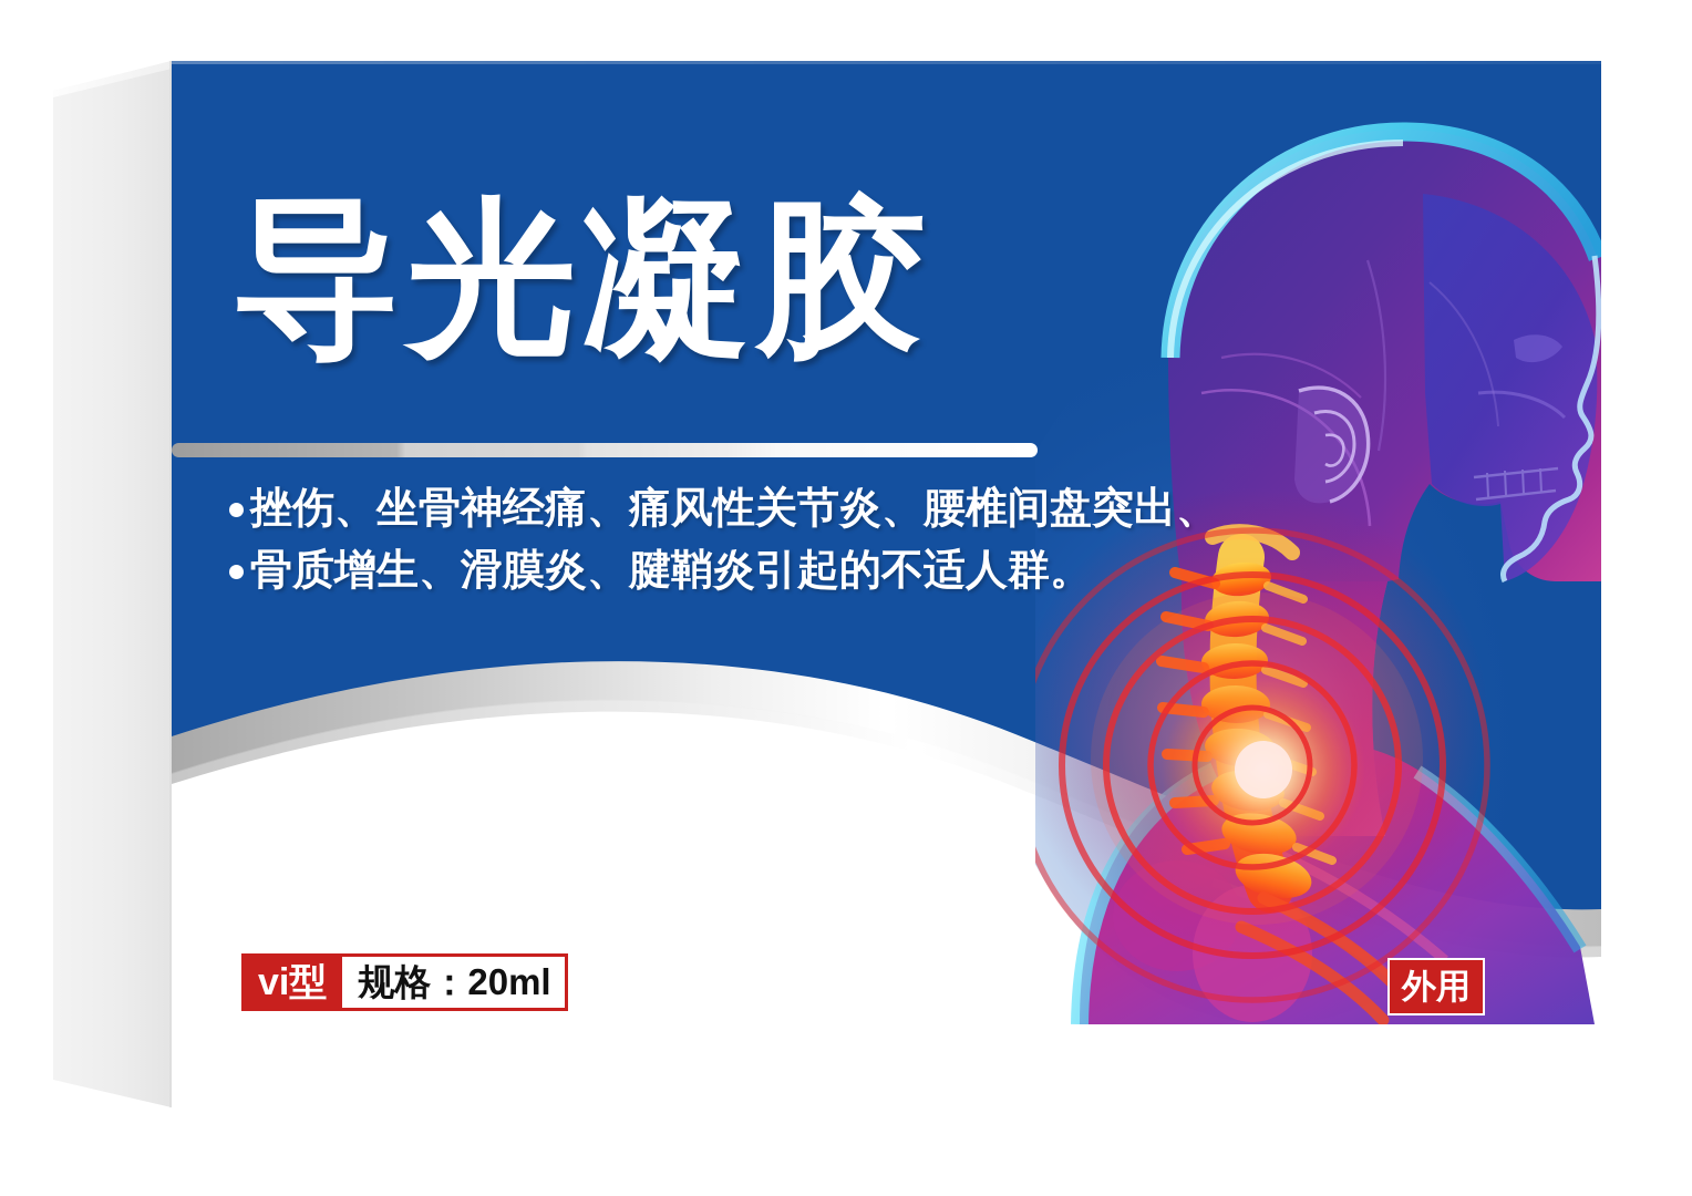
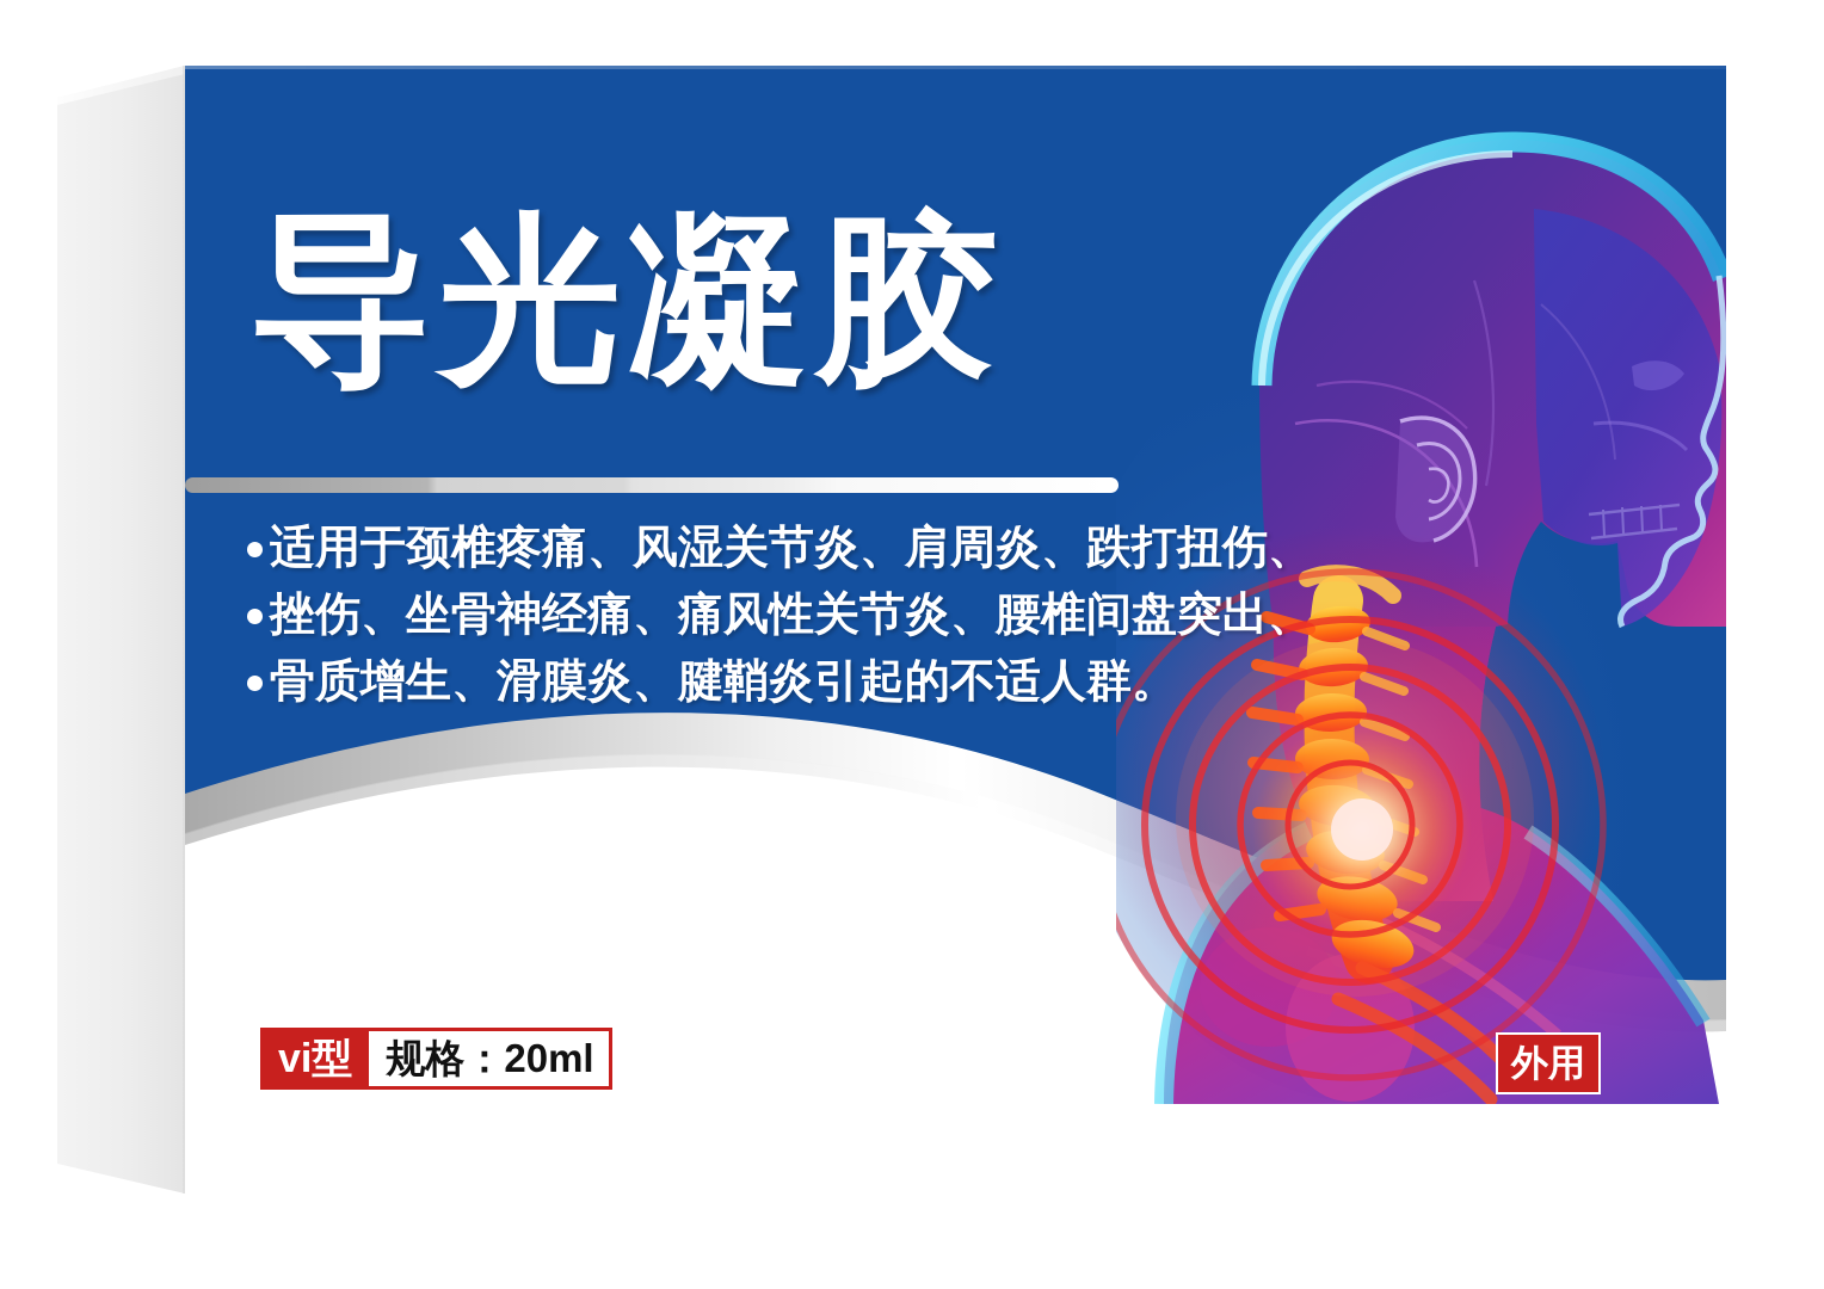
  导光凝胶
+ 适用于颈椎疼痛、风湿关节炎、肩周炎、跌打扭伤、
  挫伤、坐骨神经痛、痛风性关节炎、腰椎间盘突出、
  骨质增生、滑膜炎、腱鞘炎引起的不适人群。
  vi型
  规格：20ml
  外用
